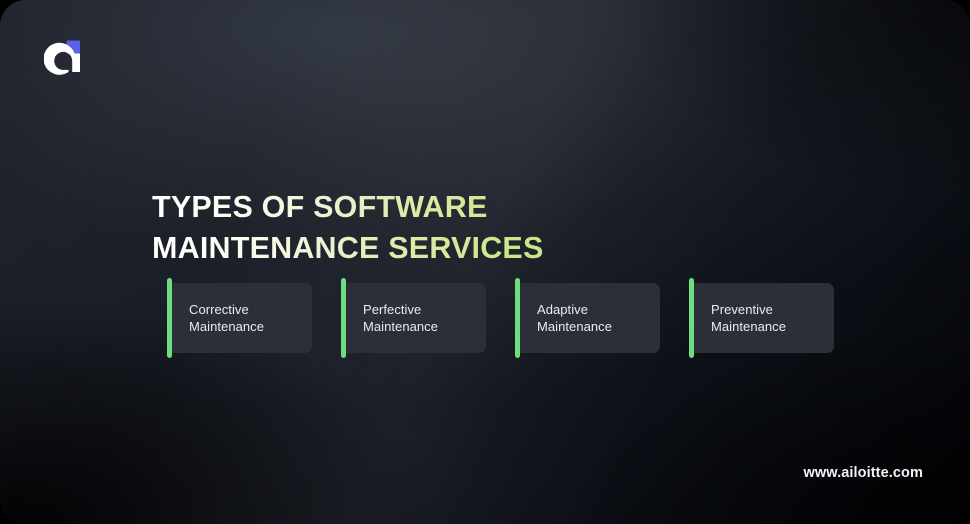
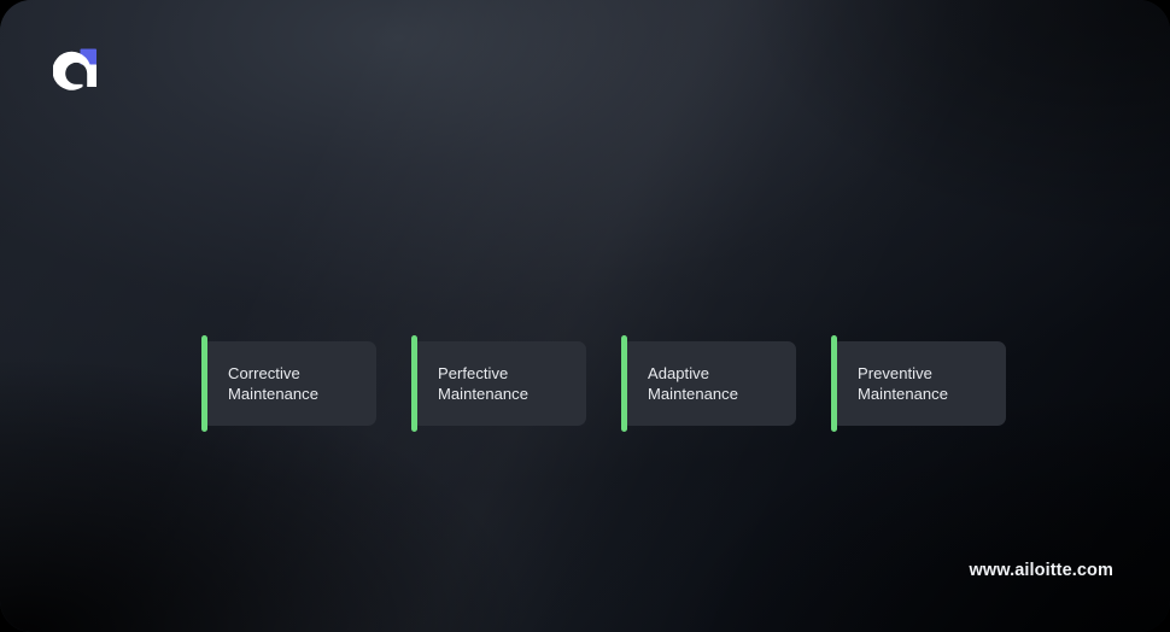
- TYPES OF SOFTWARE
- MAINTENANCE SERVICES
  Corrective
  Maintenance
  Perfective
  Maintenance
  Adaptive
  Maintenance
  Preventive
  Maintenance
  www.ailoitte.com
